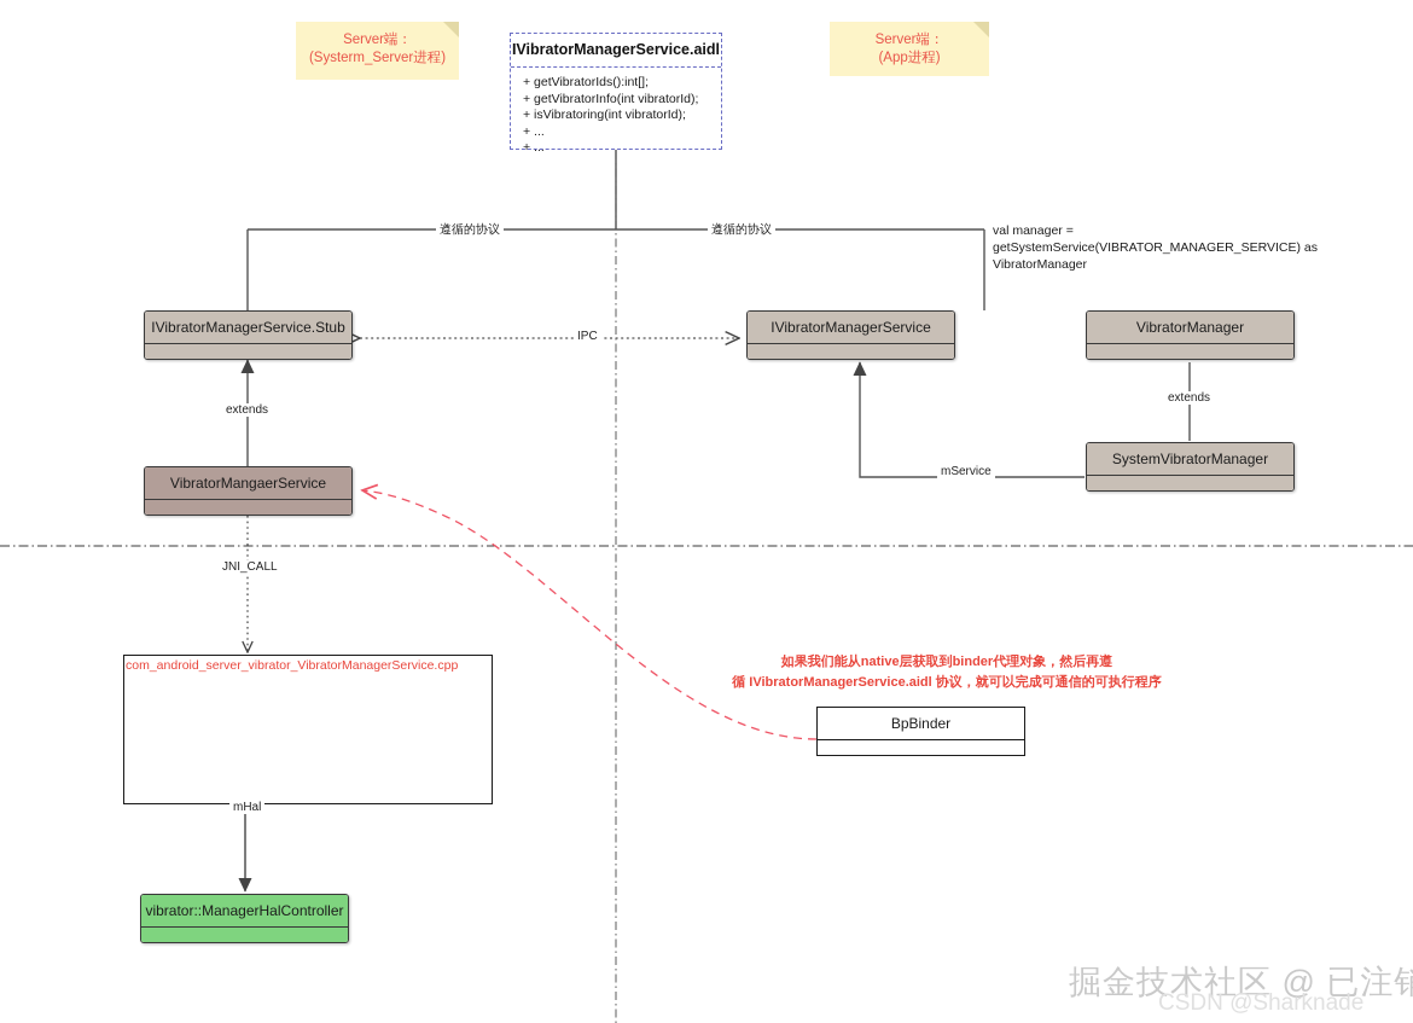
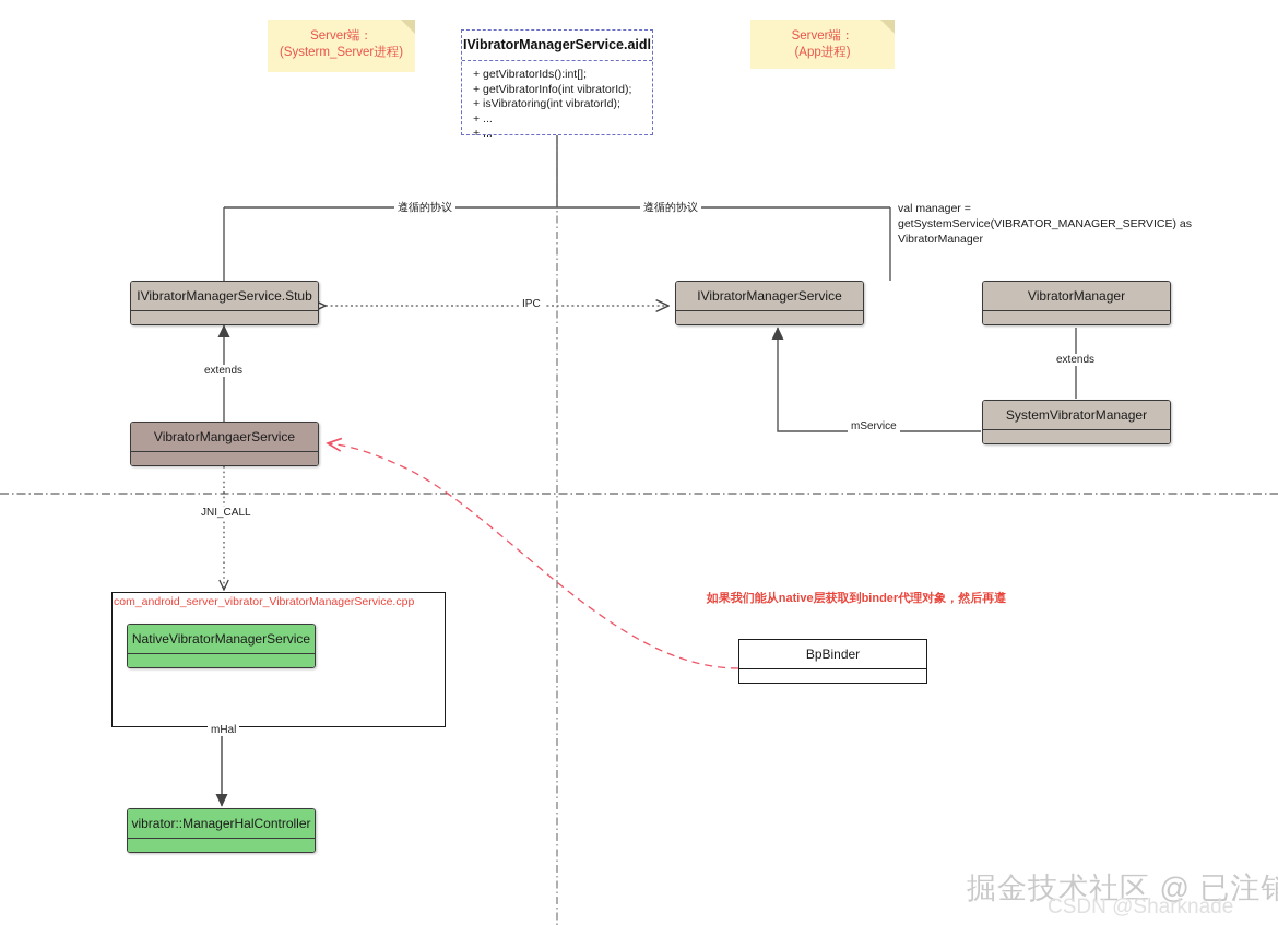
  Server端：
  (Systerm_Server进程)
  Server端：
  (App进程)
  IVibratorManagerService.aidl
  + getVibratorIds():int[];
  + getVibratorInfo(int vibratorId);
  + isVibratoring(int vibratorId);
  + ...
  + ...
  IVibratorManagerService.Stub
  VibratorMangaerService
  IVibratorManagerService
  VibratorManager
  SystemVibratorManager
  BpBinder
  com_android_server_vibrator_VibratorManagerService.cpp
+ NativeVibratorManagerService
  vibrator::ManagerHalController
  遵循的协议
  遵循的协议
  IPC
  extends
  extends
  mService
  JNI_CALL
  mHal
  val manager =
  getSystemService(VIBRATOR_MANAGER_SERVICE) as
  VibratorManager
  如果我们能从native层获取到binder代理对象，然后再遵
- 循 IVibratorManagerService.aidl 协议，就可以完成可通信的可执行程序
  掘金技术社区 @ 已注销
  CSDN @Sharknade
